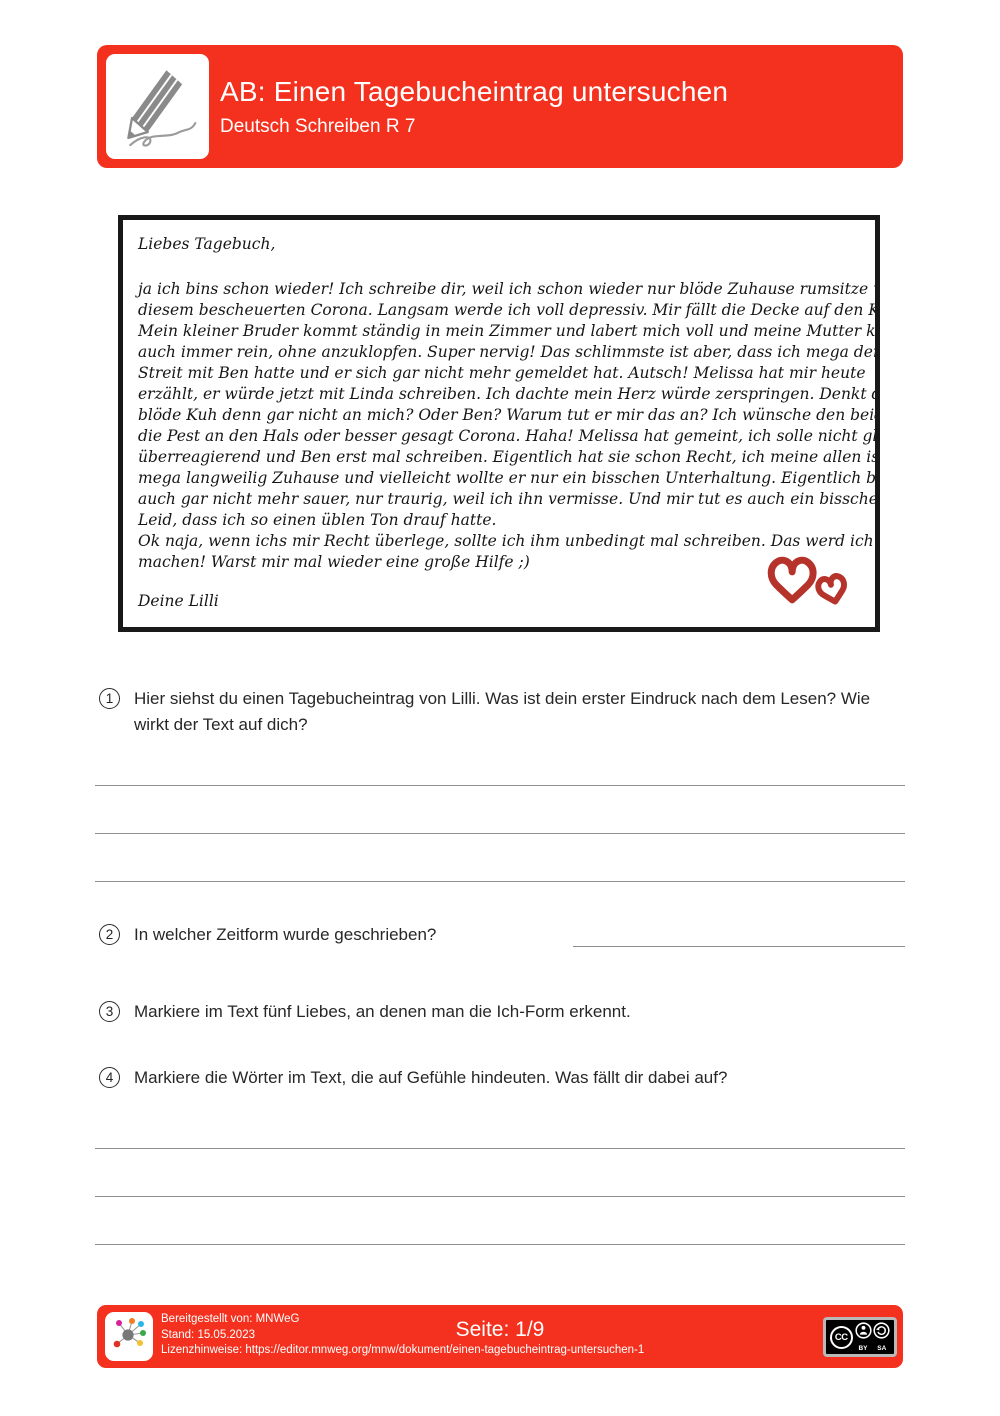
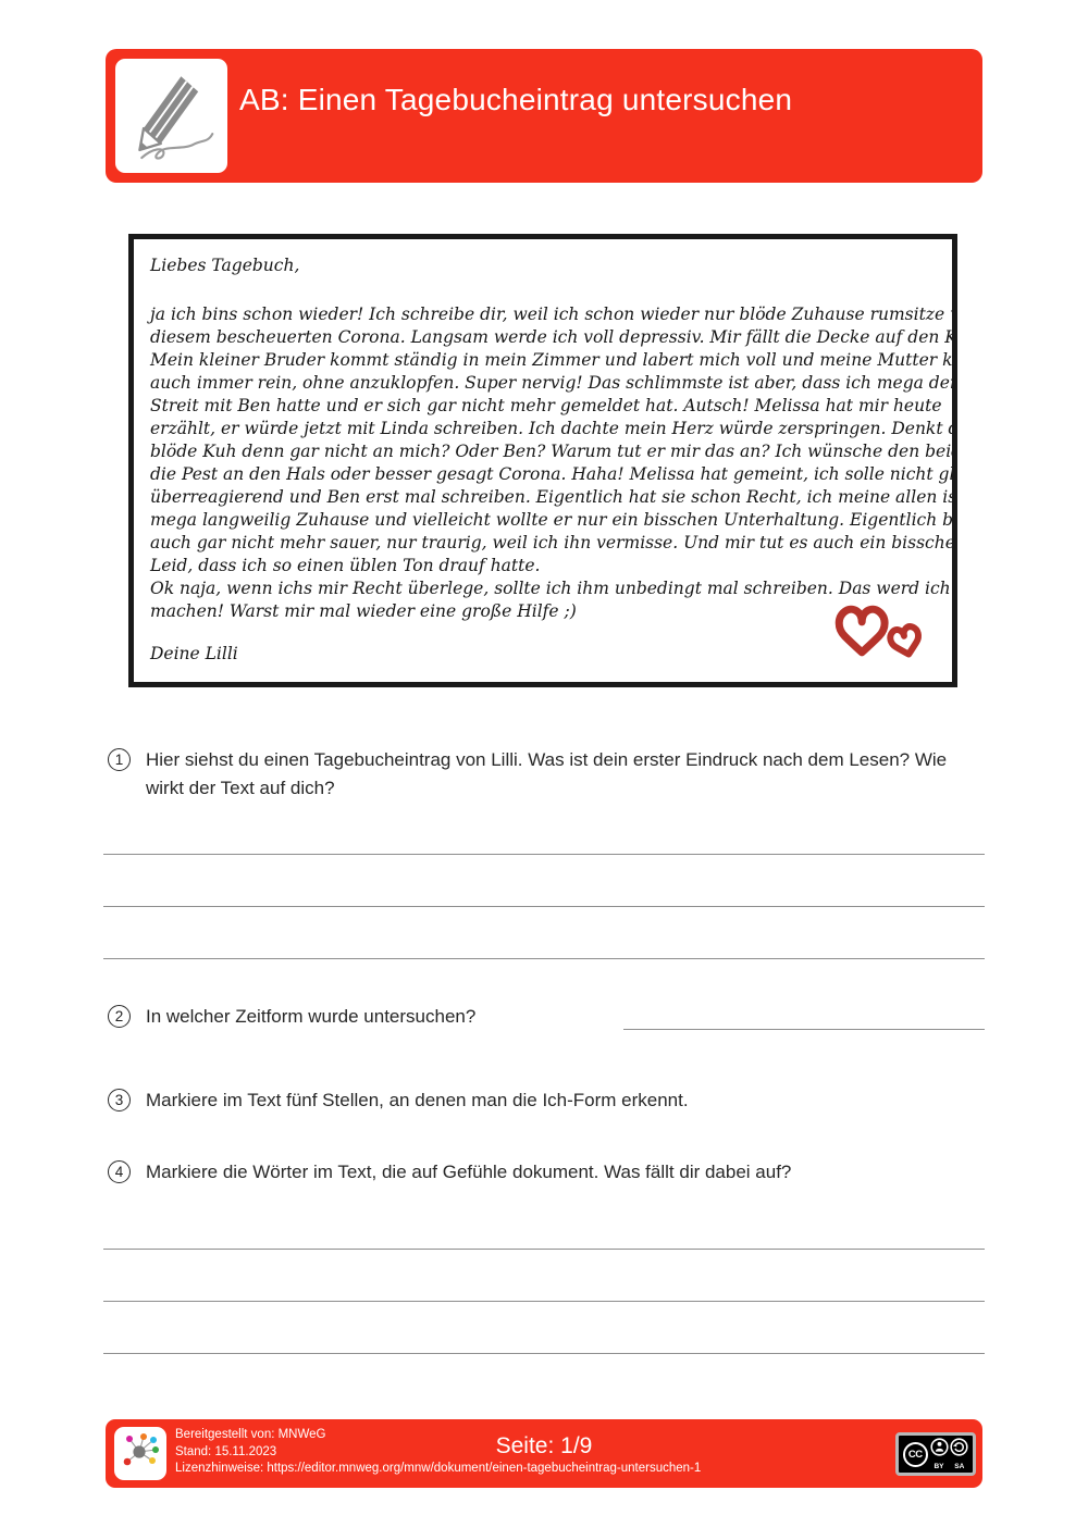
  AB: Einen Tagebucheintrag untersuchen
- Deutsch Schreiben R 7
  Liebes Tagebuch,
  ja ich bins schon wieder! Ich schreibe dir, weil ich schon wieder nur blöde Zuhause rumsitze
  diesem bescheuerten Corona. Langsam werde ich voll depressiv. Mir fällt die Decke auf den K
  Mein kleiner Bruder kommt ständig in mein Zimmer und labert mich voll und meine Mutter k
  auch immer rein, ohne anzuklopfen. Super nervig! Das schlimmste ist aber, dass ich mega de
  Streit mit Ben hatte und er sich gar nicht mehr gemeldet hat. Autsch! Melissa hat mir heute
  erzählt, er würde jetzt mit Linda schreiben. Ich dachte mein Herz würde zerspringen. Denkt
  blöde Kuh denn gar nicht an mich? Oder Ben? Warum tut er mir das an? Ich wünsche den bei
  die Pest an den Hals oder besser gesagt Corona. Haha! Melissa hat gemeint, ich solle nicht gl
  überreagierend und Ben erst mal schreiben. Eigentlich hat sie schon Recht, ich meine allen i
  mega langweilig Zuhause und vielleicht wollte er nur ein bisschen Unterhaltung. Eigentlich b
  auch gar nicht mehr sauer, nur traurig, weil ich ihn vermisse. Und mir tut es auch ein bissche
  Leid, dass ich so einen üblen Ton drauf hatte.
  Ok naja, wenn ichs mir Recht überlege, sollte ich ihm unbedingt mal schreiben. Das werd ich
  machen! Warst mir mal wieder eine große Hilfe ;)
  Deine Lilli
  1
  Hier siehst du einen Tagebucheintrag von Lilli. Was ist dein erster Eindruck nach dem Lesen? Wie wirkt der Text auf dich?
  2
- In welcher Zeitform wurde geschrieben?
+ In welcher Zeitform wurde untersuchen?
  3
- Markiere im Text fünf Liebes, an denen man die Ich-Form erkennt.
+ Markiere im Text fünf Stellen, an denen man die Ich-Form erkennt.
  4
- Markiere die Wörter im Text, die auf Gefühle hindeuten. Was fällt dir dabei auf?
+ Markiere die Wörter im Text, die auf Gefühle dokument. Was fällt dir dabei auf?
  Bereitgestellt von: MNWeG
- Stand: 15.05.2023
+ Stand: 15.11.2023
  Lizenzhinweise: https://editor.mnweg.org/mnw/dokument/einen-tagebucheintrag-untersuchen-1
  Seite: 1/9
  CC
